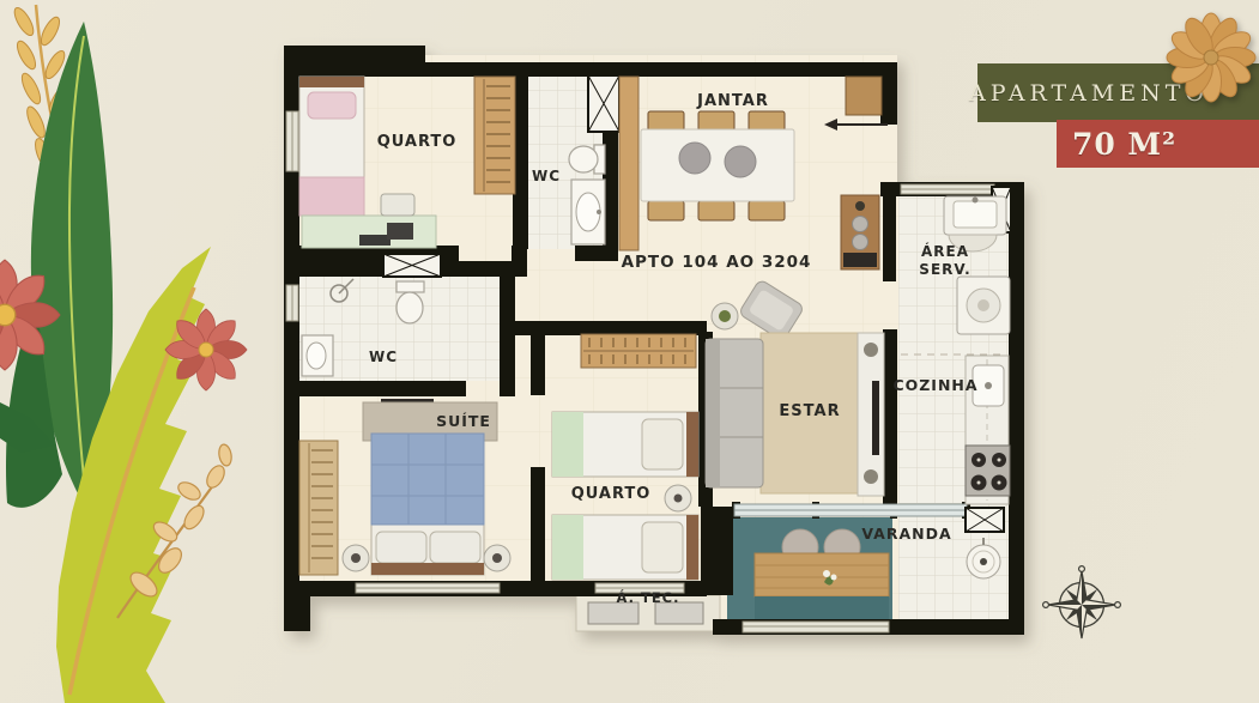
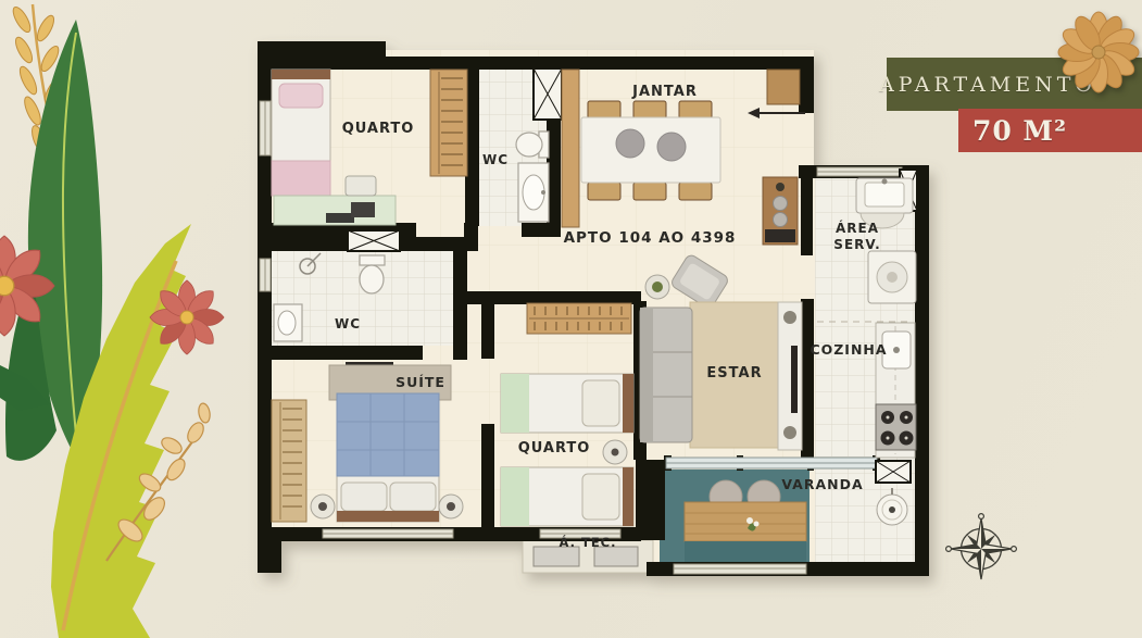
  QUARTO
  WC
  JANTAR
- APTO 104 AO 3204
+ APTO 104 AO 4398
  ÁREA
  SERV.
  WC
  SUÍTE
  QUARTO
  ESTAR
  COZINHA
  VARANDA
  Á. TEC.
  APARTAMENT
  70 M²
